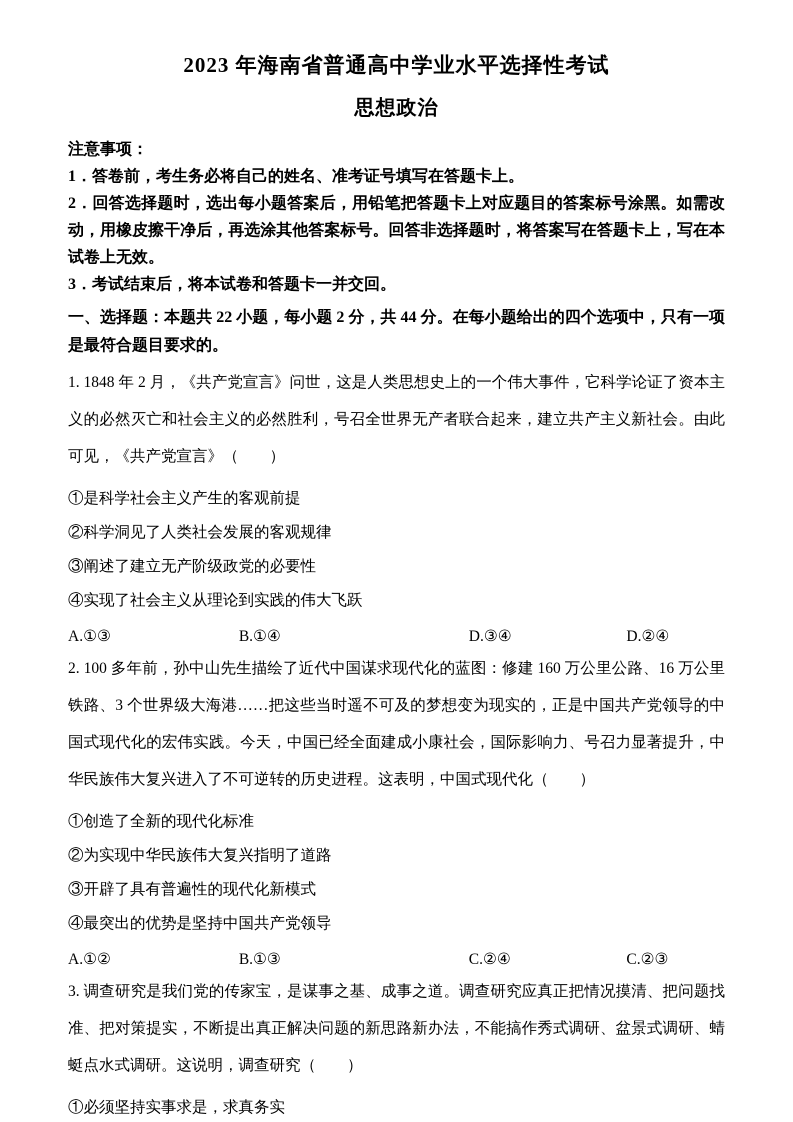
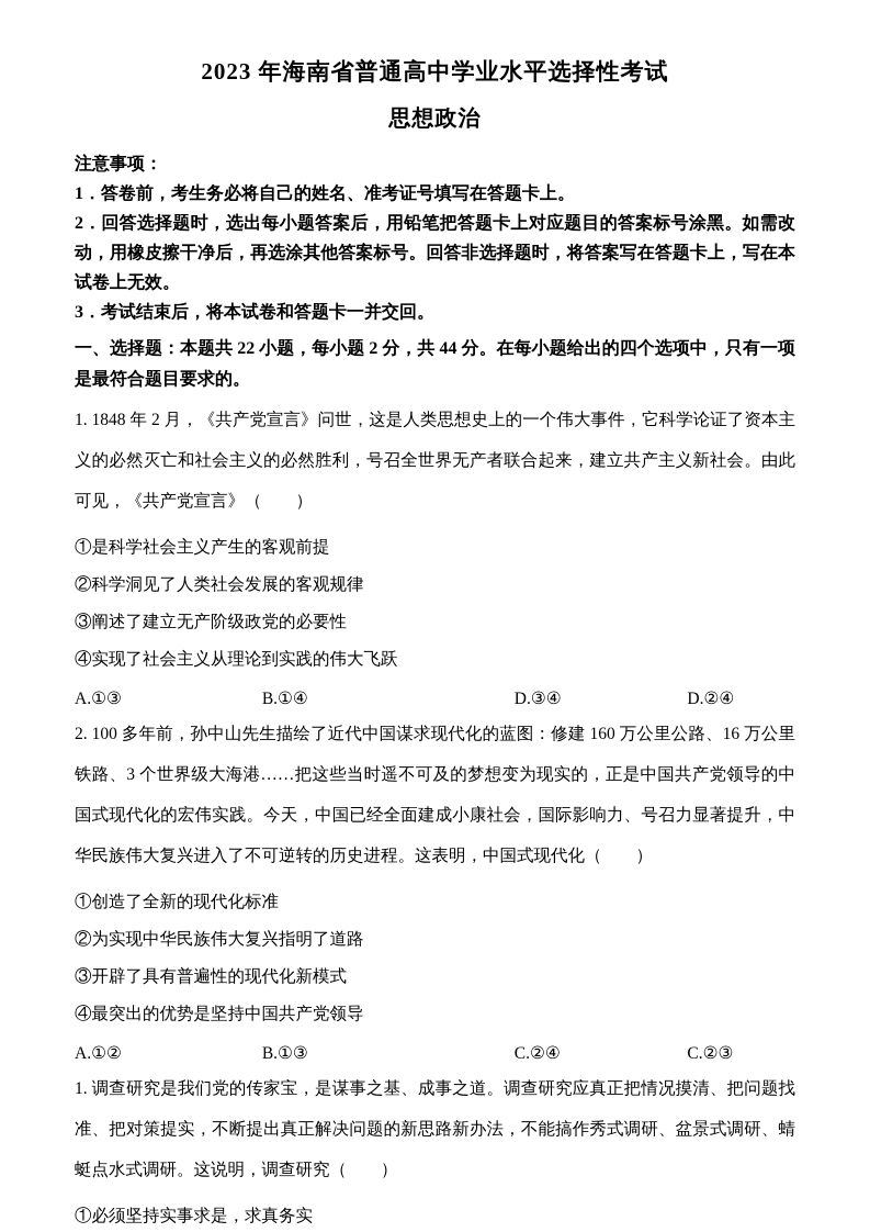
  2023 年海南省普通高中学业水平选择性考试
  思想政治
  注意事项：
  1．答卷前，考生务必将自己的姓名、准考证号填写在答题卡上。
  2．回答选择题时，选出每小题答案后，用铅笔把答题卡上对应题目的答案标号涂黑。如需改动，用橡皮擦干净后，再选涂其他答案标号。回答非选择题时，将答案写在答题卡上，写在本试卷上无效。
  3．考试结束后，将本试卷和答题卡一并交回。
  一、选择题：本题共 22 小题，每小题 2 分，共 44 分。在每小题给出的四个选项中，只有一项是最符合题目要求的。
  1. 1848 年 2 月，《共产党宣言》问世，这是人类思想史上的一个伟大事件，它科学论证了资本主义的必然灭亡和社会主义的必然胜利，号召全世界无产者联合起来，建立共产主义新社会。由此可见，《共产党宣言》（ ）
  ①是科学社会主义产生的客观前提
  ②科学洞见了人类社会发展的客观规律
  ③阐述了建立无产阶级政党的必要性
  ④实现了社会主义从理论到实践的伟大飞跃
  A.①③
  B.①④
  D.③④
  D.②④
  2. 100 多年前，孙中山先生描绘了近代中国谋求现代化的蓝图：修建 160 万公里公路、16 万公里铁路、3 个世界级大海港……把这些当时遥不可及的梦想变为现实的，正是中国共产党领导的中国式现代化的宏伟实践。今天，中国已经全面建成小康社会，国际影响力、号召力显著提升，中华民族伟大复兴进入了不可逆转的历史进程。这表明，中国式现代化（ ）
  ①创造了全新的现代化标准
  ②为实现中华民族伟大复兴指明了道路
  ③开辟了具有普遍性的现代化新模式
  ④最突出的优势是坚持中国共产党领导
  A.①②
  B.①③
  C.②④
  C.②③
- 3. 调查研究是我们党的传家宝，是谋事之基、成事之道。调查研究应真正把情况摸清、把问题找准、把对策提实，不断提出真正解决问题的新思路新办法，不能搞作秀式调研、盆景式调研、蜻蜓点水式调研。这说明，调查研究（ ）
+ 1. 调查研究是我们党的传家宝，是谋事之基、成事之道。调查研究应真正把情况摸清、把问题找准、把对策提实，不断提出真正解决问题的新思路新办法，不能搞作秀式调研、盆景式调研、蜻蜓点水式调研。这说明，调查研究（ ）
  ①必须坚持实事求是，求真务实
